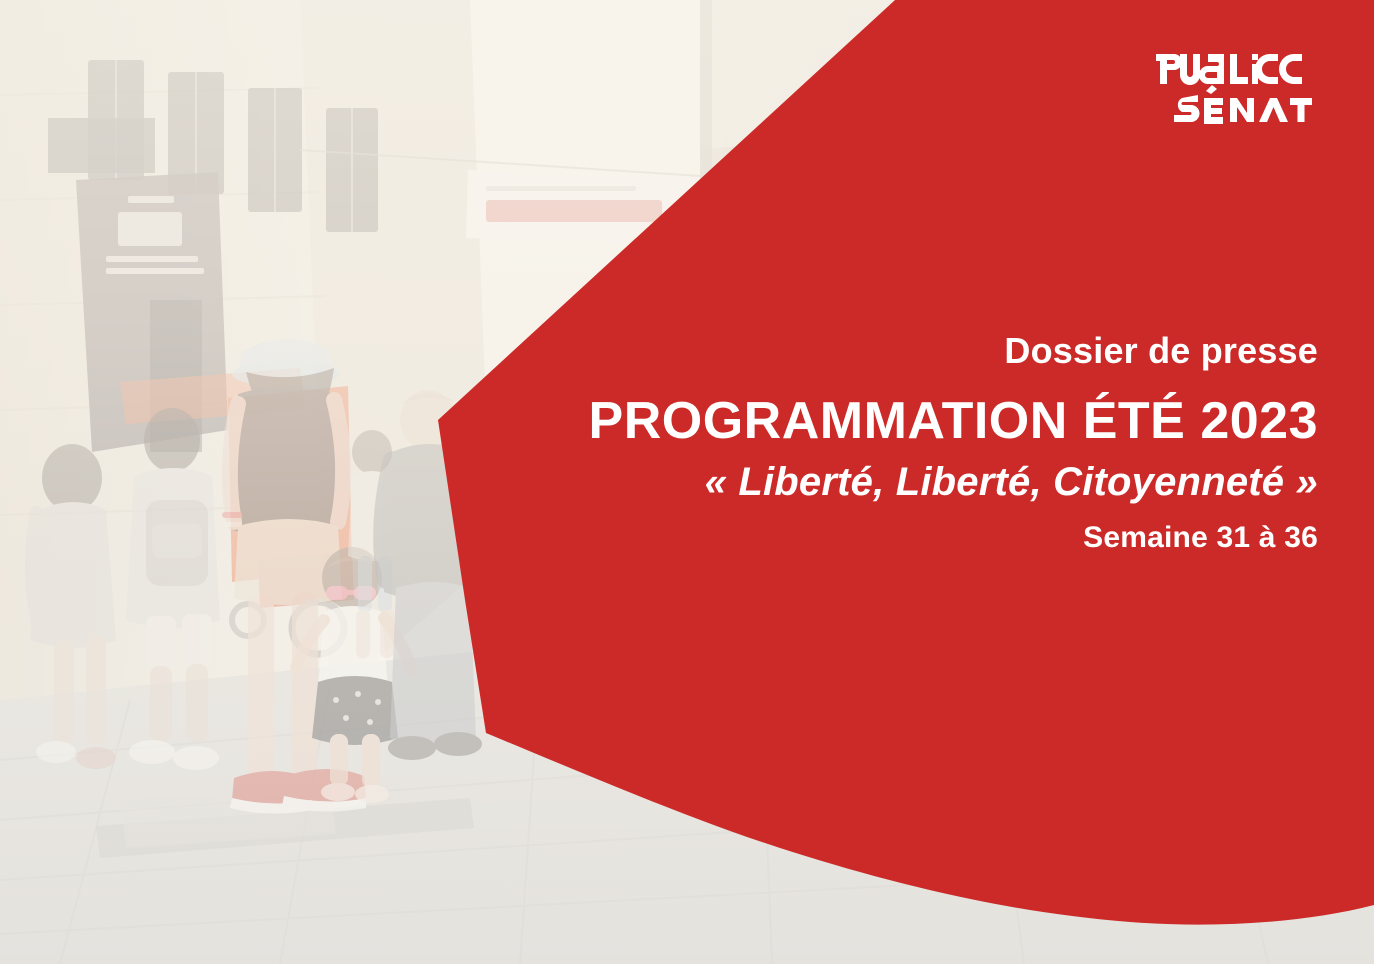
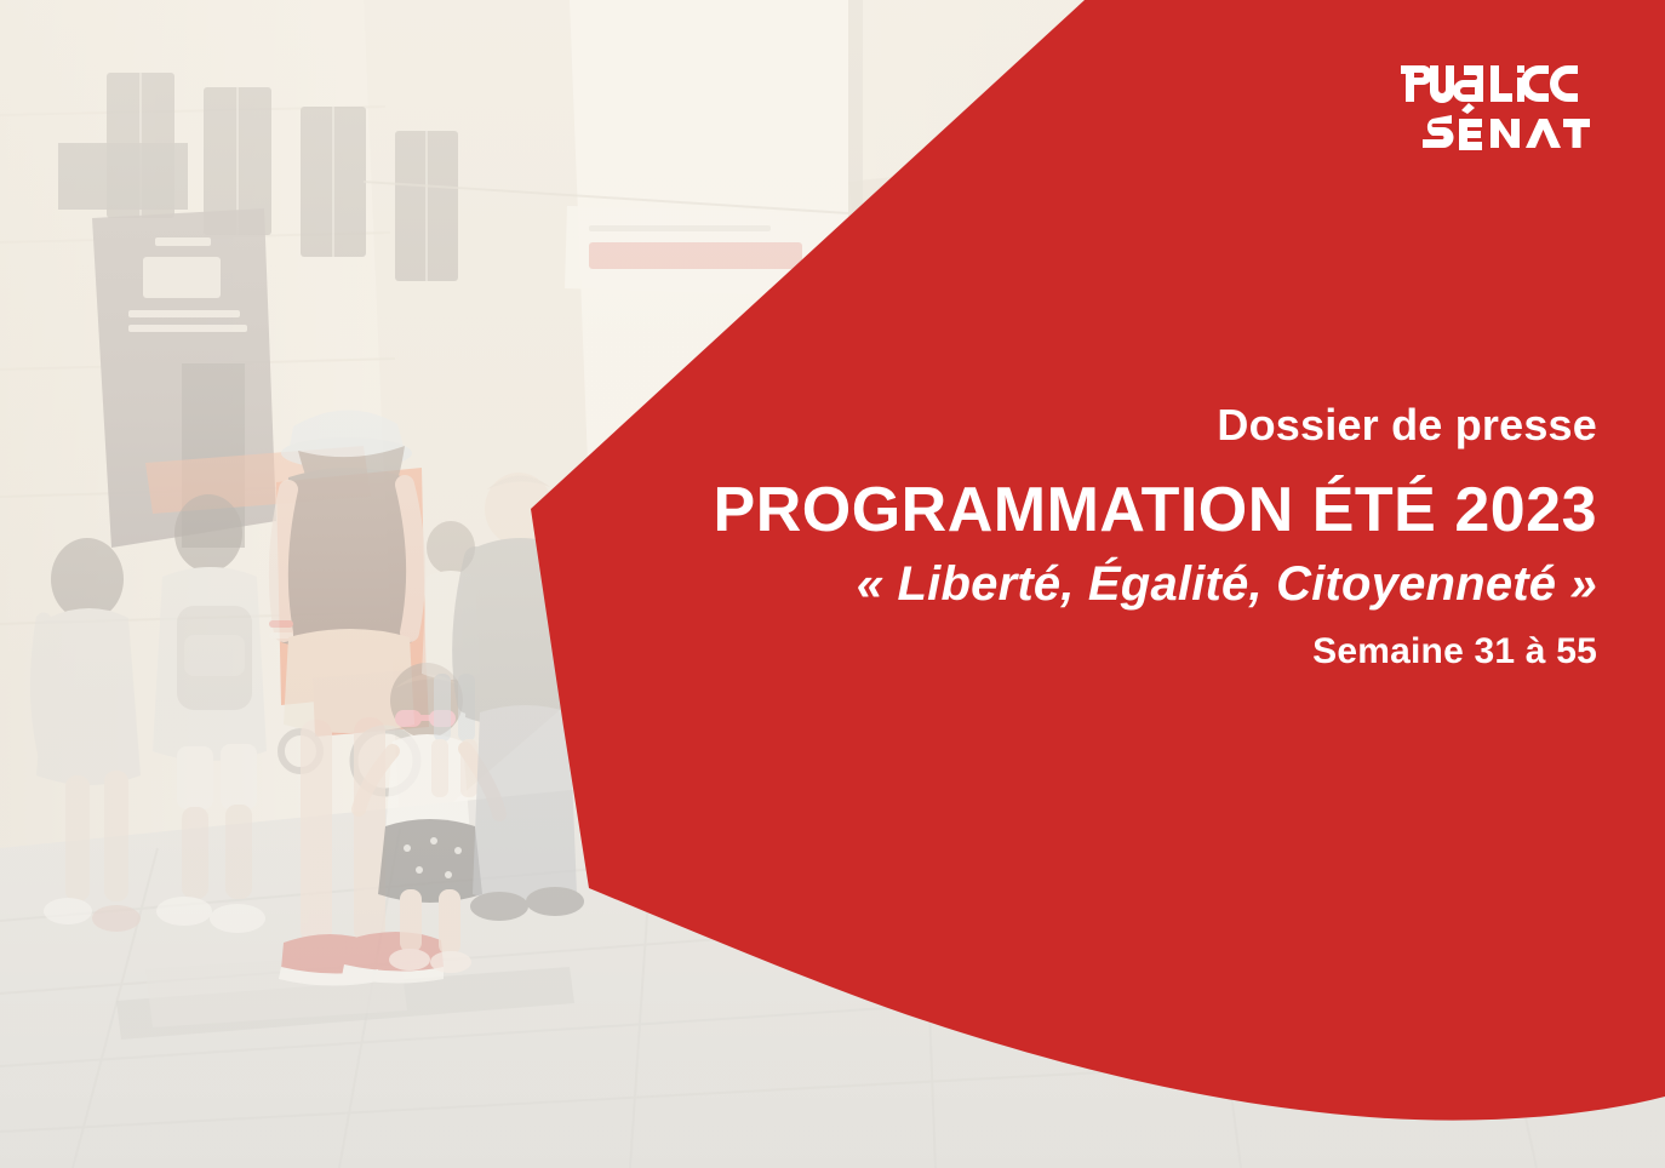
  Dossier de presse
  PROGRAMMATION ÉTÉ 2023
- « Liberté, Liberté, Citoyenneté »
+ « Liberté, Égalité, Citoyenneté »
- Semaine 31 à 36
+ Semaine 31 à 55
